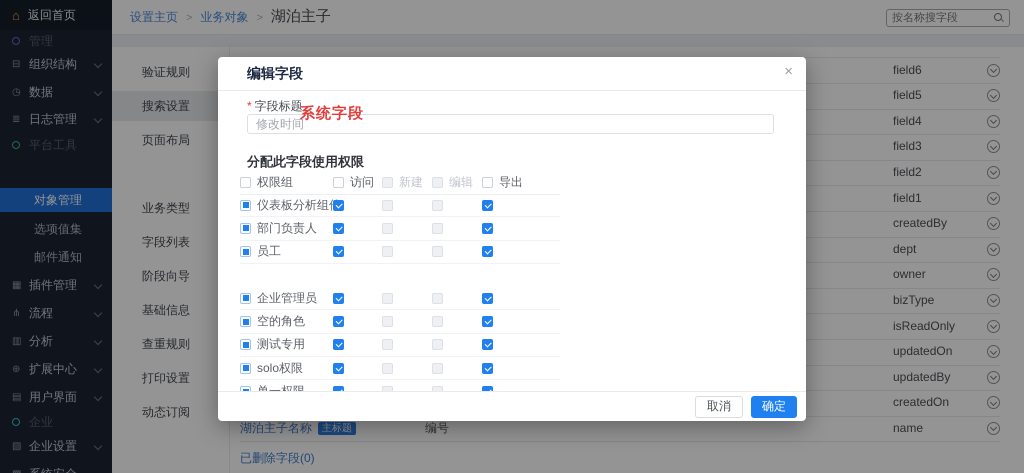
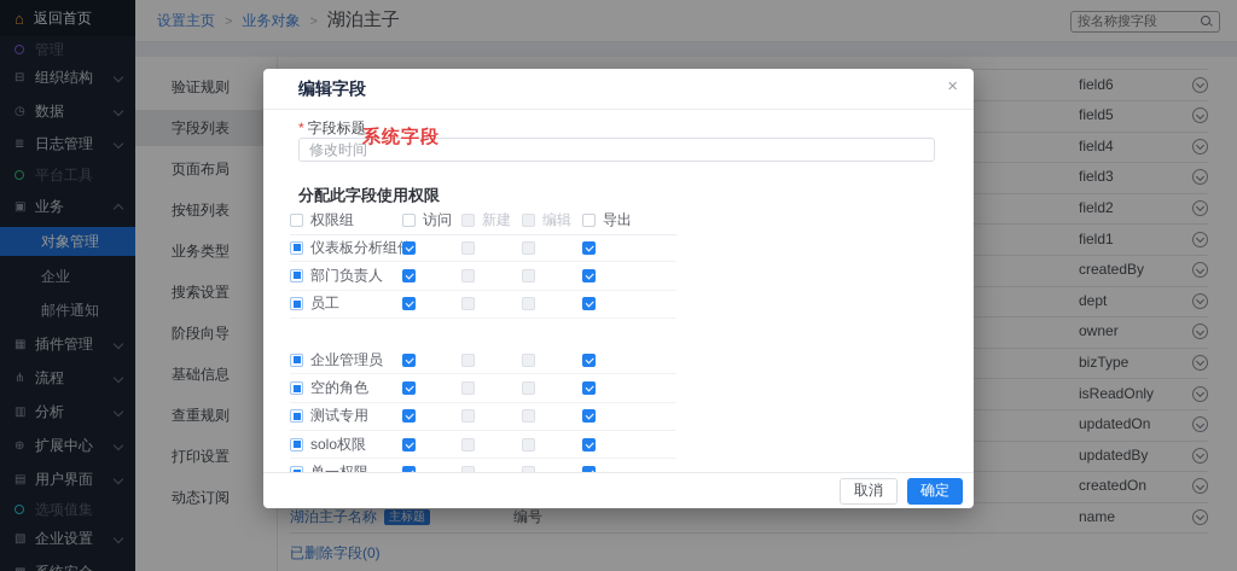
  ⌂
  返回首页
  管理
  ⊟
  组织结构
  ◷
  数据
  ≣
  日志管理
  平台工具
+ ▣
+ 业务
  对象管理
- 选项值集
+ 企业
  邮件通知
  ▦
  插件管理
  ⋔
  流程
  ▥
  分析
  ⊕
  扩展中心
  ▤
  用户界面
- 企业
+ 选项值集
  ▧
  企业设置
  设置主页
  >
  业务对象
  >
  湖泊主子
  按名称搜字段
  验证规则
- 搜索设置
+ 字段列表
  页面布局
+ 按钮列表
  业务类型
- 字段列表
+ 搜索设置
  阶段向导
  基础信息
  查重规则
  打印设置
  动态订阅
  field6
  field5
  field4
  field3
  field2
  field1
  createdBy
  dept
  owner
  bizType
  isReadOnly
  updatedOn
  updatedBy
  createdOn
  湖泊主子名称 主标题
  编号
  name
  已删除字段(0)
  编辑字段
  ×
  * 字段标题
  系统字段
  修改时间
  分配此字段使用权限
  权限组
  访问
  新建
  编辑
  导出
  仪表板分析组
  部门负责人
  员工
  企业管理员
  空的角色
  测试专用
  solo权限
  取消
  确定
